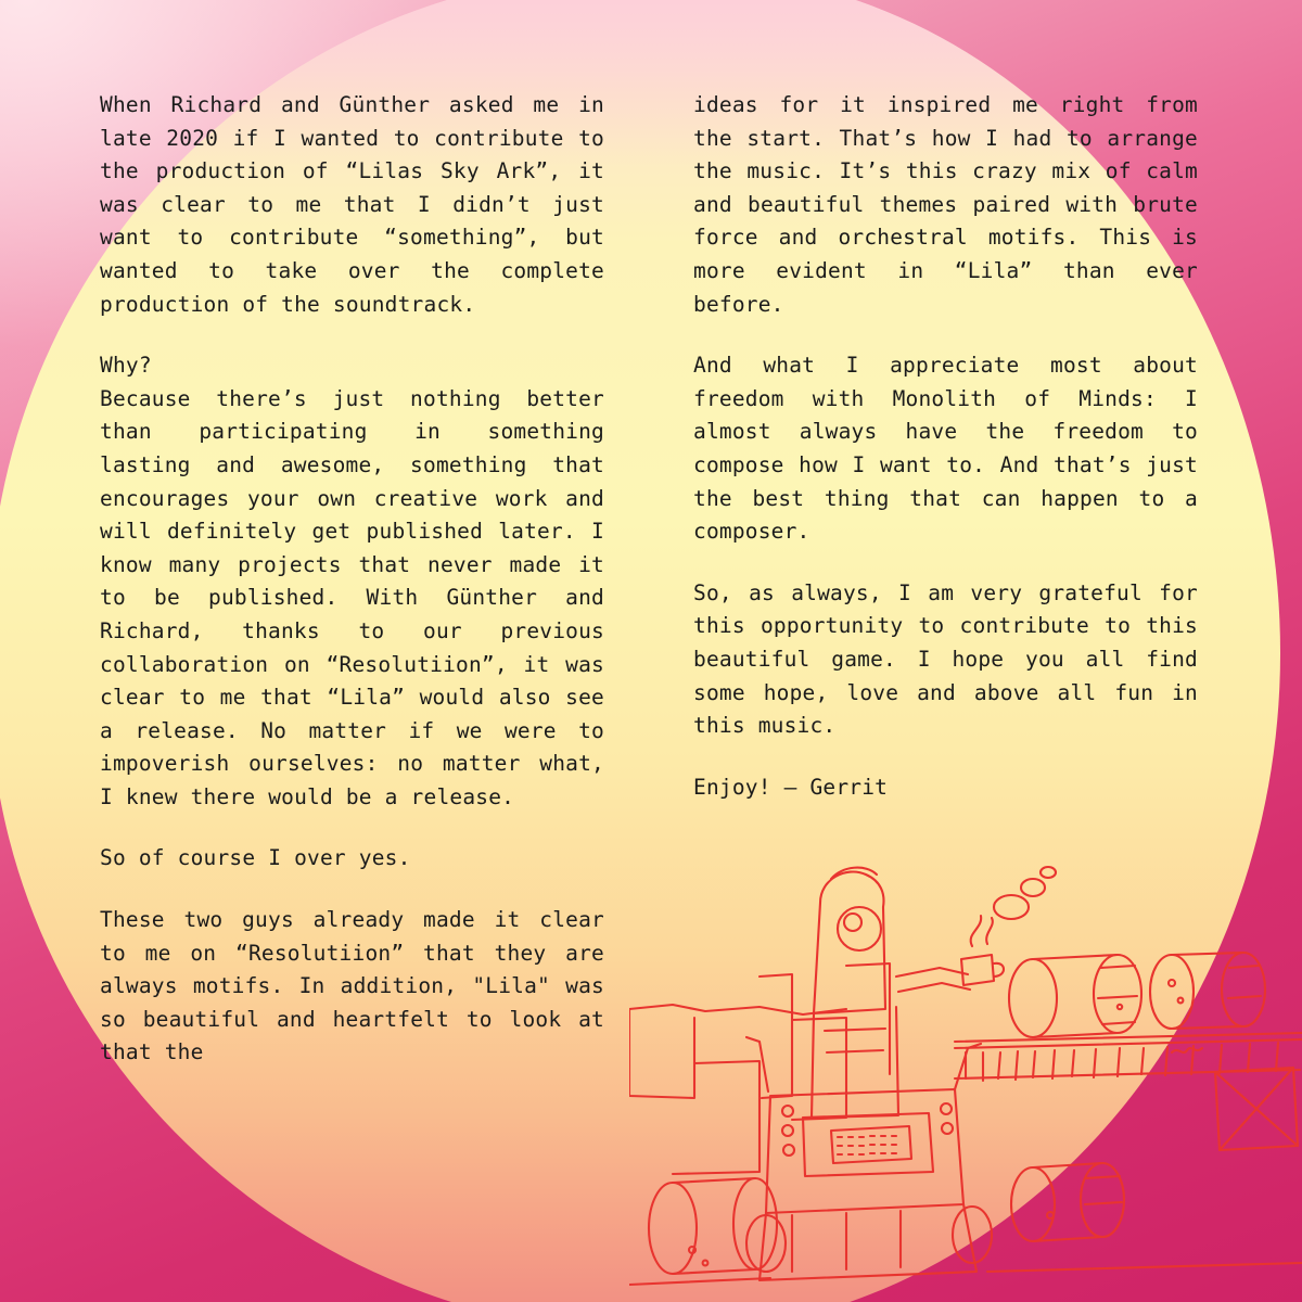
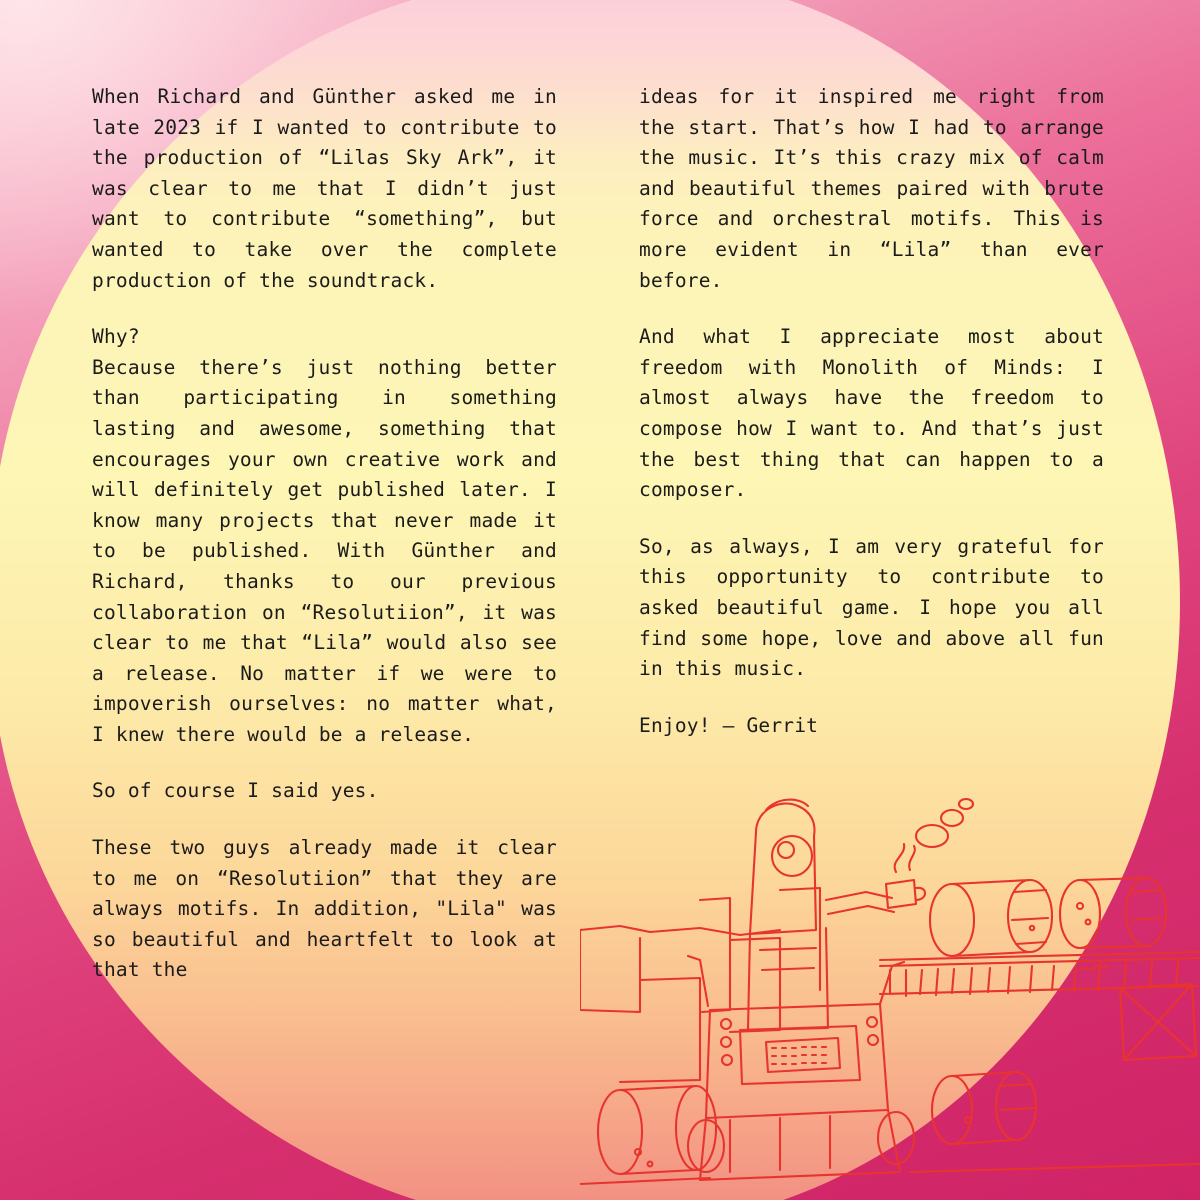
- When Richard and Günther asked me in late 2020 if I wanted to contribute to the production of “Lilas Sky Ark”, it was clear to me that I didn’t just want to contribute “something”, but wanted to take over the complete production of the soundtrack.
+ When Richard and Günther asked me in late 2023 if I wanted to contribute to the production of “Lilas Sky Ark”, it was clear to me that I didn’t just want to contribute “something”, but wanted to take over the complete production of the soundtrack.
  Why?
  Because there’s just nothing better than participating in something lasting and awesome, something that encourages your own creative work and will definitely get published later. I know many projects that never made it to be published. With Günther and Richard, thanks to our previous collaboration on “Resolutiion”, it was clear to me that “Lila” would also see a release. No matter if we were to impoverish ourselves: no matter what, I knew there would be a release.
- So of course I over yes.
+ So of course I said yes.
  These two guys already made it clear to me on “Resolutiion” that they are always motifs. In addition, "Lila" was so beautiful and heartfelt to look at that the
  ideas for it inspired me right from the start. That’s how I had to arrange the music. It’s this crazy mix of calm and beautiful themes paired with brute force and orchestral motifs. This is more evident in “Lila” than ever before.
  And what I appreciate most about freedom with Monolith of Minds: I almost always have the freedom to compose how I want to. And that’s just the best thing that can happen to a composer.
- So, as always, I am very grateful for this opportunity to contribute to this beautiful game. I hope you all find some hope, love and above all fun in this music.
+ So, as always, I am very grateful for this opportunity to contribute to asked beautiful game. I hope you all find some hope, love and above all fun in this music.
  Enjoy! — Gerrit
